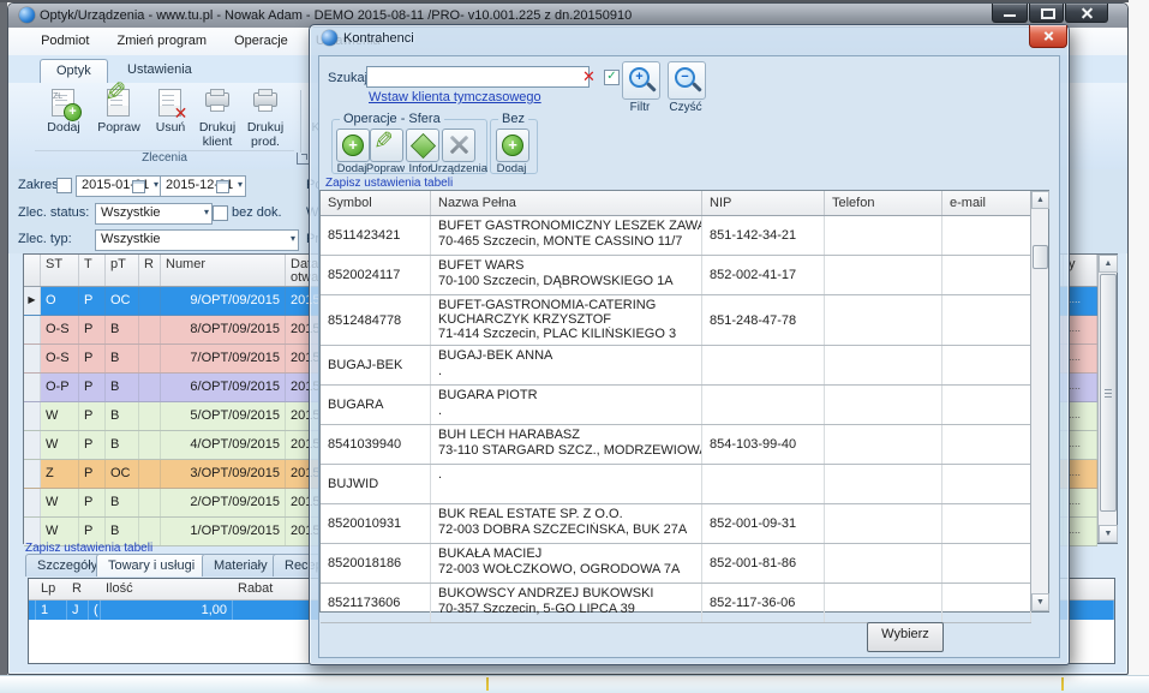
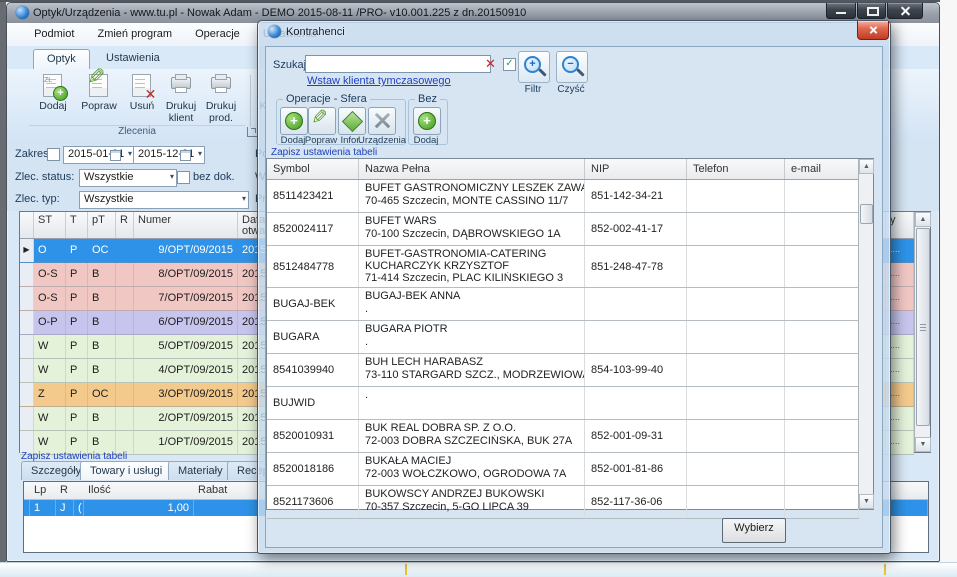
  Optyk/Urządzenia - www.tu.pl - Nowak Adam - DEMO 2015-08-11 /PRO- v10.001.225 z dn.20150910
  Podmiot Zmień program Operacje Uawienia
  Optyk
  Ustawienia
  +
  Dodaj
  Popraw
  ✕
  Usuń
  Drukuj
  klient
  Drukuj
  prod.
  Zlecenia
  Zakres
  2015-011
  ▾
  2015-121
  ▾
  Zlec. status:
  Wszystkie
  ▾
  bez dok.
  Zlec. typ:
  Wszystkie
  ▾
  ST
  T
  pT
  R
  Numer
  Data
  y
  ▶
  O
  P
  OC
  9/OPT/09/2015
  ....
  O-S
  P
  B
  8/OPT/09/2015
  ....
  O-S
  P
  B
  7/OPT/09/2015
  ....
  O-P
  P
  B
  6/OPT/09/2015
  ....
  W
  P
  B
  5/OPT/09/2015
  ....
  W
  P
  B
  4/OPT/09/2015
  ....
  Z
  P
  OC
  3/OPT/09/2015
  ....
  W
  P
  B
  2/OPT/09/2015
  ....
  W
  P
  B
  1/OPT/09/2015
  ....
  Zapisz ustawienia tabeli
  Szczegóły
  Towary i usługi
  Materiały
  Lp
  R
  Ilość
  Rabat
  1
  J
  (
  1,00
  Kontrahenci
  Szuka
  ✕
  ✓
  +
  Filtr
  −
  Czyść
  Wstaw klienta tymczasowego
  Operacje - Sfera
  +
  Dodaj
  Popraw
  Infor.
  Urządzenia
  Bez
  +
  Dodaj
  Zapisz ustawienia tabeli
  Symbol
  Nazwa Pełna
  NIP
  Telefon
  e-mail
  8511423421
  BUFET GASTRONOMICZNY LESZEK ZAW
  70-465 Szczecin, MONTE CASSINO 11/7
  851-142-34-21
  8520024117
  BUFET WARS
  70-100 Szczecin, DĄBROWSKIEGO 1A
  852-002-41-17
  8512484778
  BUFET-GASTRONOMIA-CATERING KUCHARCZYK KRZYSZTOF
  71-414 Szczecin, PLAC KILIŃSKIEGO 3
  851-248-47-78
  BUGAJ-BEK
  BUGAJ-BEK ANNA
  .
  BUGARA
  BUGARA PIOTR
  .
  8541039940
  BUH LECH HARABASZ
  73-110 STARGARD SZCZ., MODRZEWIOW
  854-103-99-40
  BUJWID
  .
  8520010931
- BUK REAL ESTATE SP. Z O.O.
+ BUK REAL DOBRA SP. Z O.O.
  72-003 DOBRA SZCZECIŃSKA, BUK 27A
  852-001-09-31
  8520018186
  BUKAŁA MACIEJ
  72-003 WOŁCZKOWO, OGRODOWA 7A
  852-001-81-86
  8521173606
  BUKOWSCY ANDRZEJ BUKOWSKI
  70-357 Szczecin, 5-GO LIPCA 39
  852-117-36-06
  Wybierz
